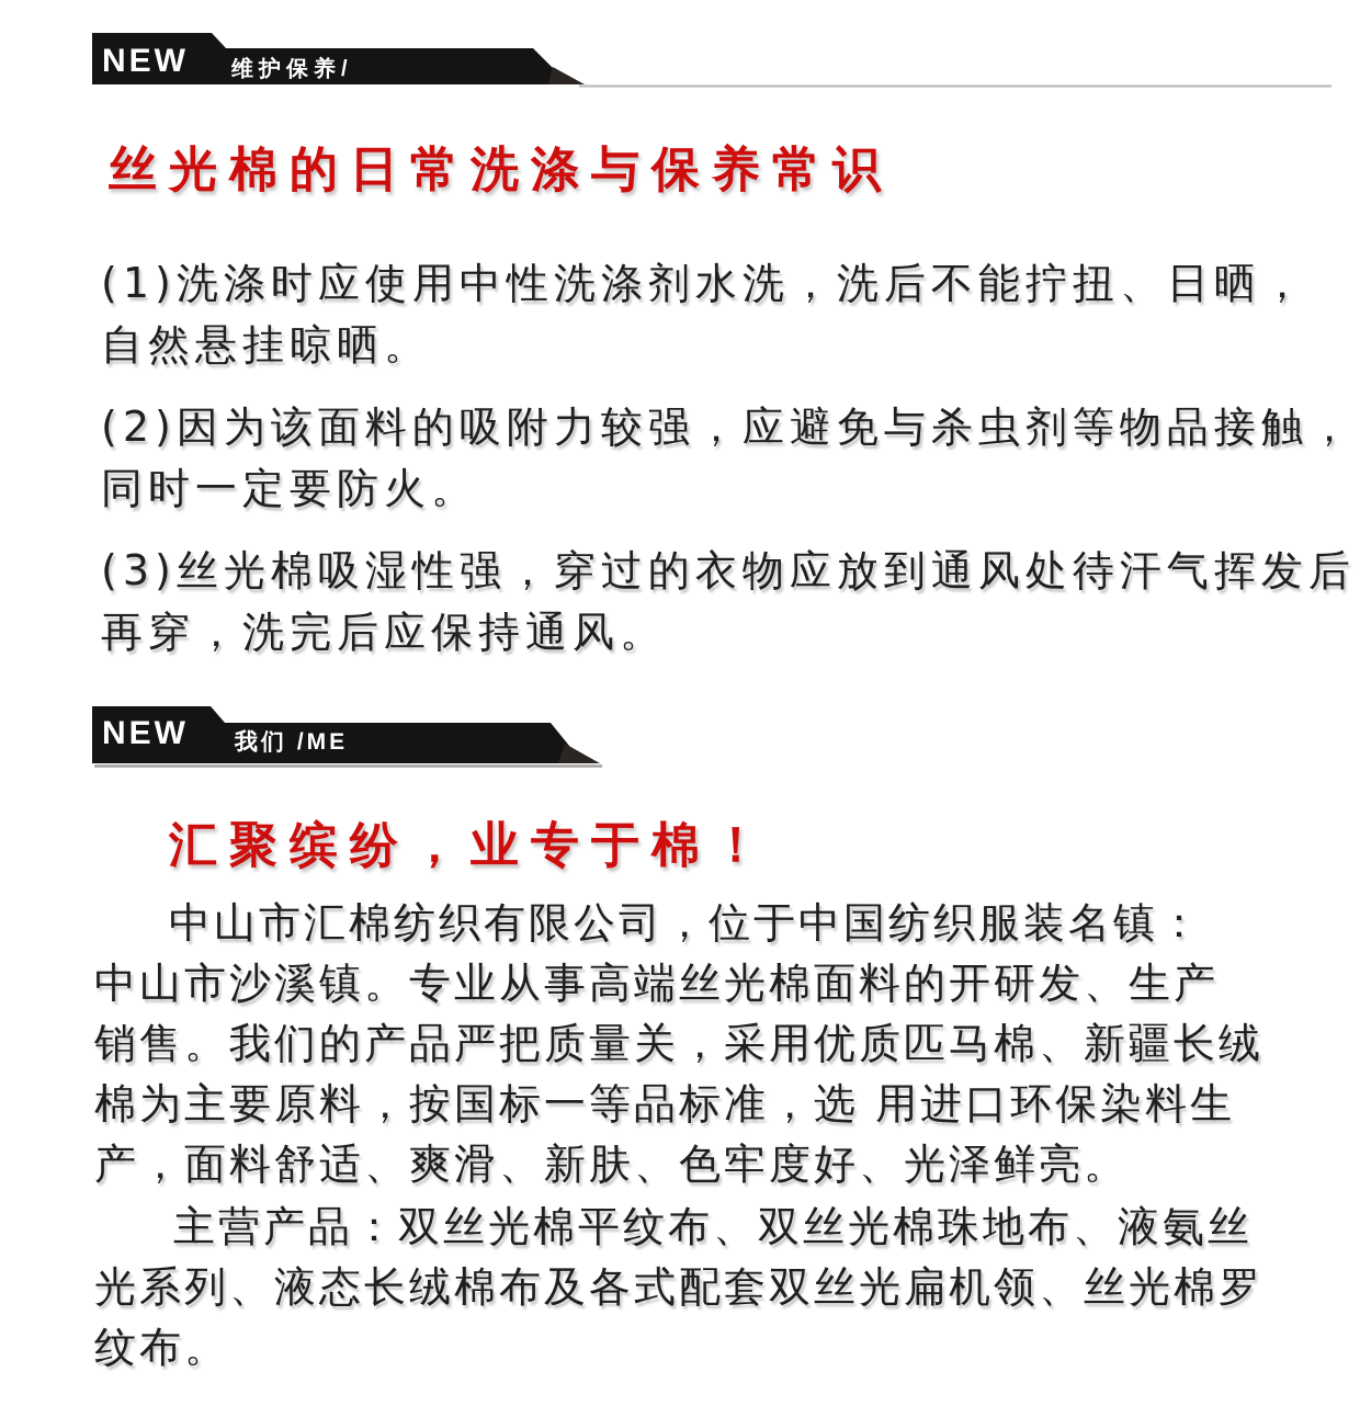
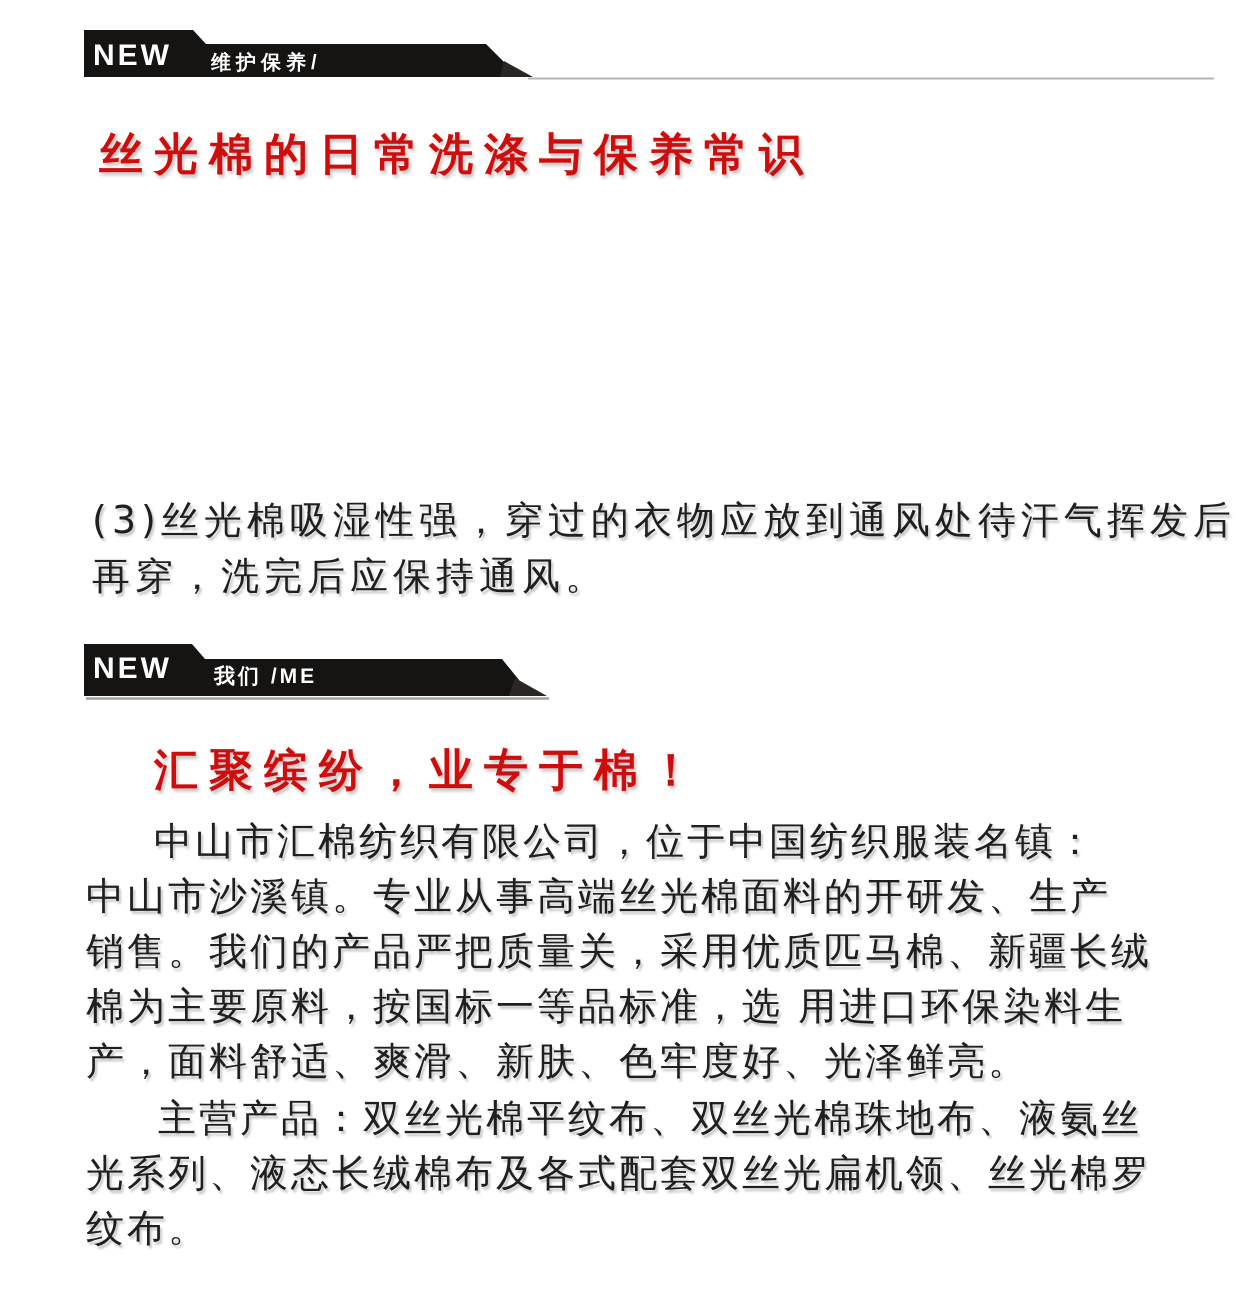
  NEW
  维护保养/
  丝光棉的日常洗涤与保养常识
- (1)洗涤时应使用中性洗涤剂水洗，洗后不能拧扭、日晒，
- 自然悬挂晾晒。
- (2)因为该面料的吸附力较强，应避免与杀虫剂等物品接触，
- 同时一定要防火。
  (3)丝光棉吸湿性强，穿过的衣物应放到通风处待汗气挥发后
  再穿，洗完后应保持通风。
  NEW
  我们 /ME
  汇聚缤纷，业专于棉！
  中山市汇棉纺织有限公司，位于中国纺织服装名镇：
  中山市沙溪镇。专业从事高端丝光棉面料的开研发、生产
  销售。我们的产品严把质量关，采用优质匹马棉、新疆长绒
  棉为主要原料，按国标一等品标准，选 用进口环保染料生
  产，面料舒适、爽滑、新肤、色牢度好、光泽鲜亮。
  主营产品：双丝光棉平纹布、双丝光棉珠地布、液氨丝
  光系列、液态长绒棉布及各式配套双丝光扁机领、丝光棉罗
  纹布。
